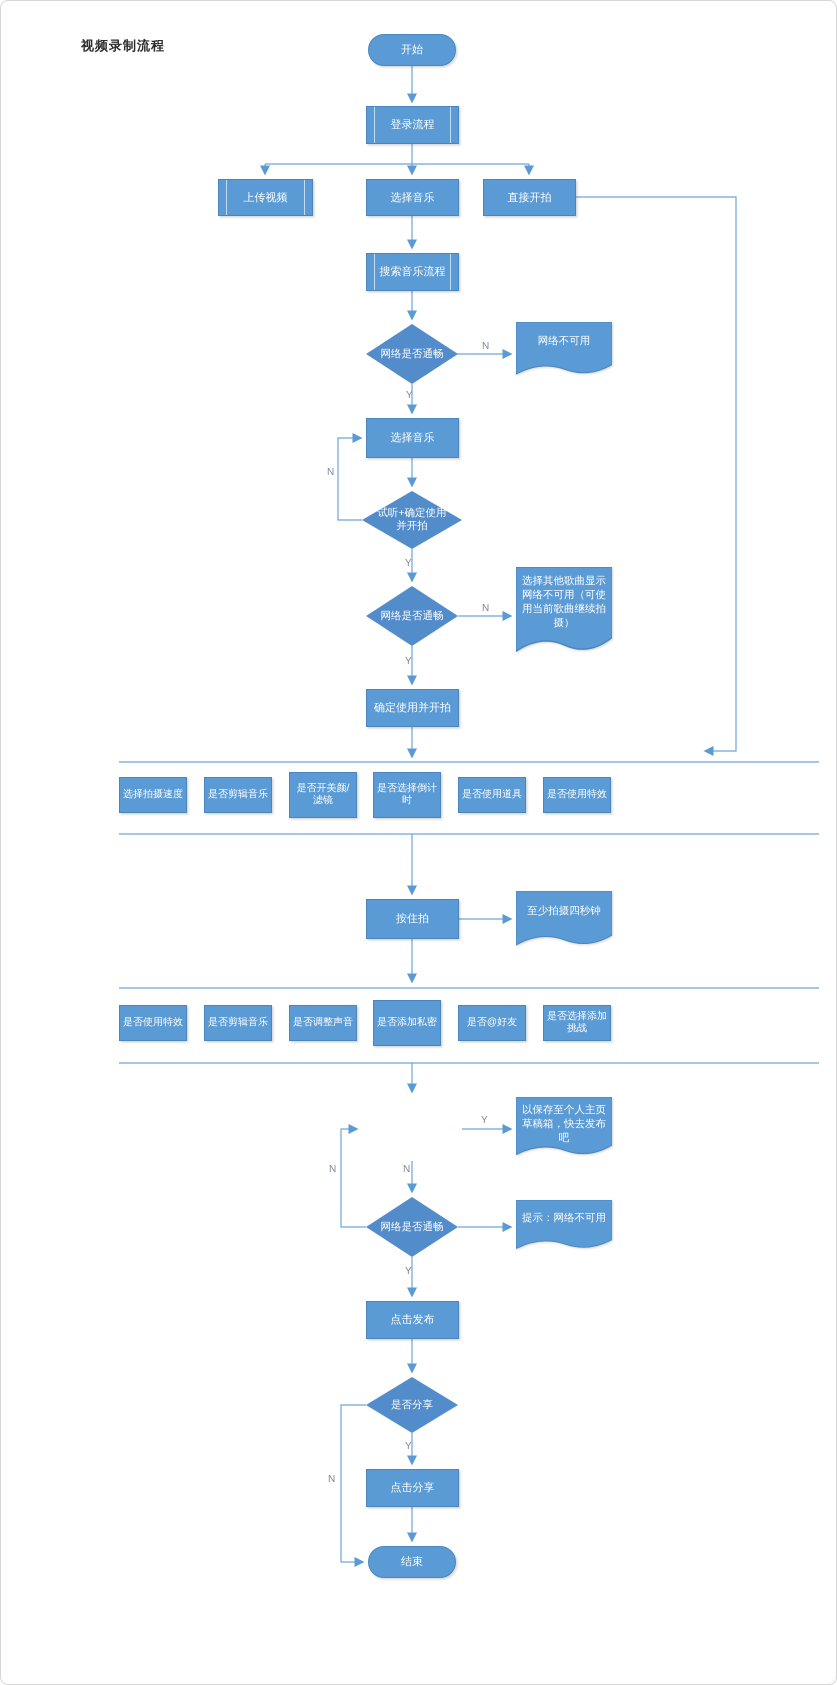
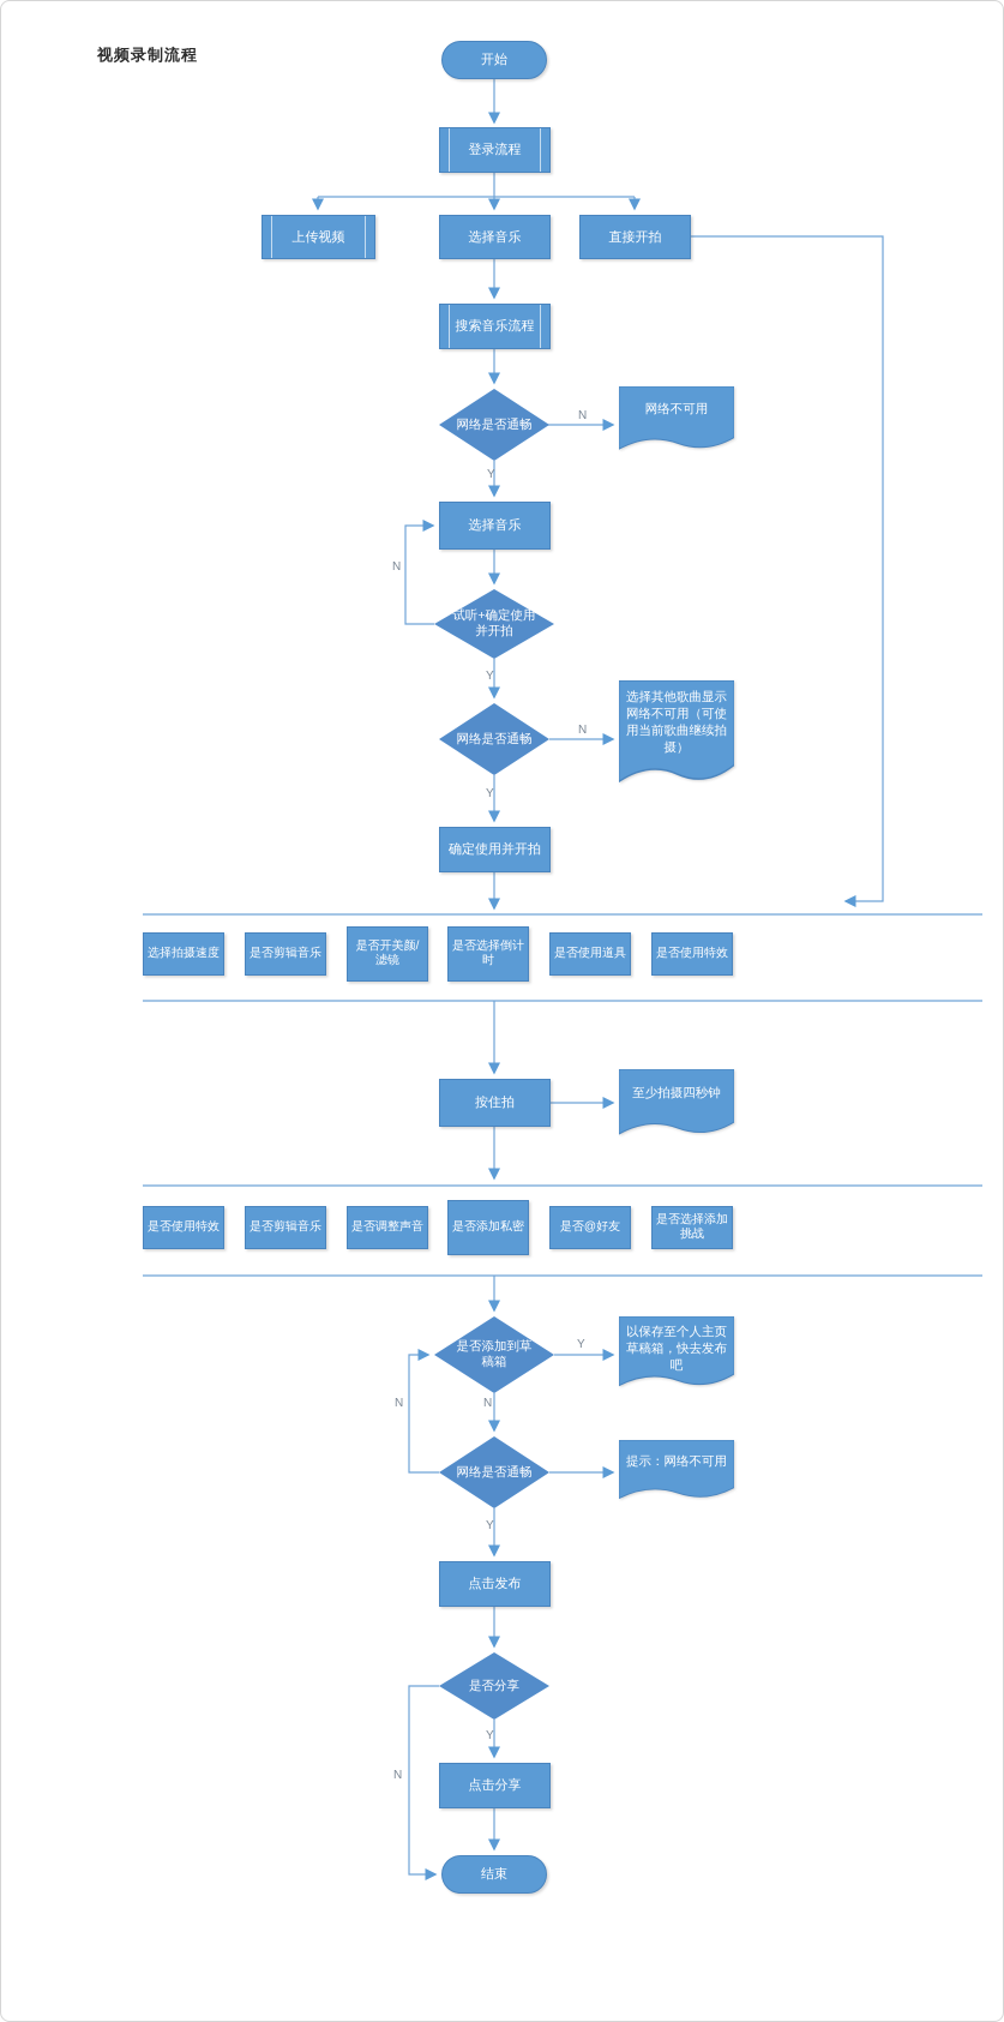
  视频录制流程
  开始
  登录流程
  上传视频
  选择音乐
  直接开拍
  搜索音乐流程
  网络是否通畅
  网络不可用
  选择音乐
  试听+确定使用并开拍
  网络是否通畅
  选择其他歌曲显示网络不可用（可使用当前歌曲继续拍摄）
  确定使用并开拍
  选择拍摄速度
  是否剪辑音乐
  是否开美颜/滤镜
  是否选择倒计时
  是否使用道具
  是否使用特效
  按住拍
  至少拍摄四秒钟
  是否使用特效
  是否剪辑音乐
  是否调整声音
  是否添加私密
  是否@好友
  是否选择添加挑战
+ 是否添加到草稿箱
  以保存至个人主页草稿箱，快去发布吧
  网络是否通畅
  提示：网络不可用
  点击发布
  是否分享
  点击分享
  结束
  N
  Y
  N
  Y
  N
  Y
  Y
  N
  N
  Y
  Y
  N
